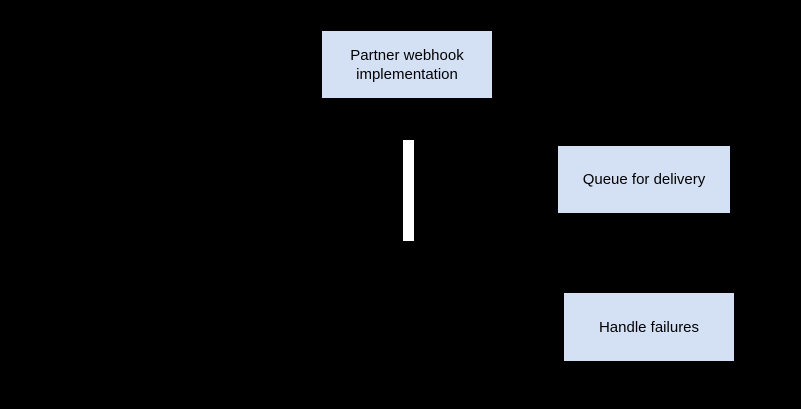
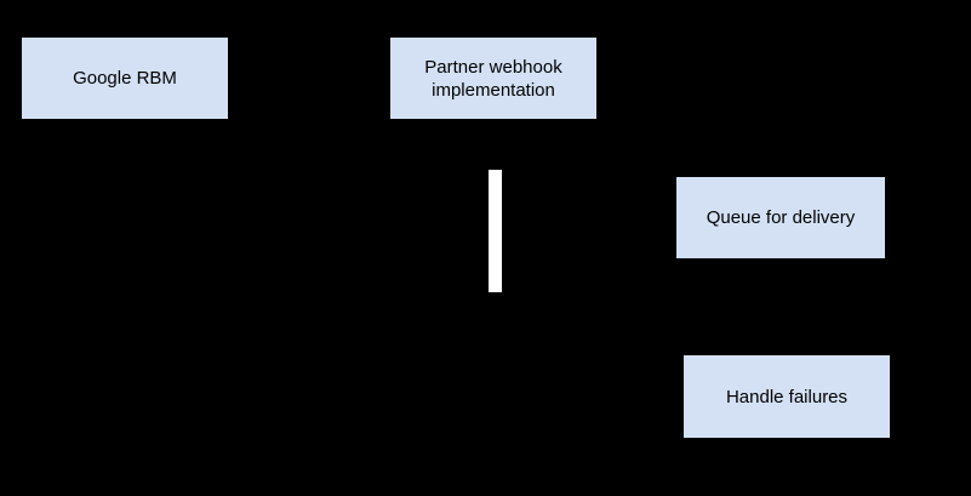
+ Google RBM
  Partner webhook
  implementation
  Queue for delivery
  Handle failures
